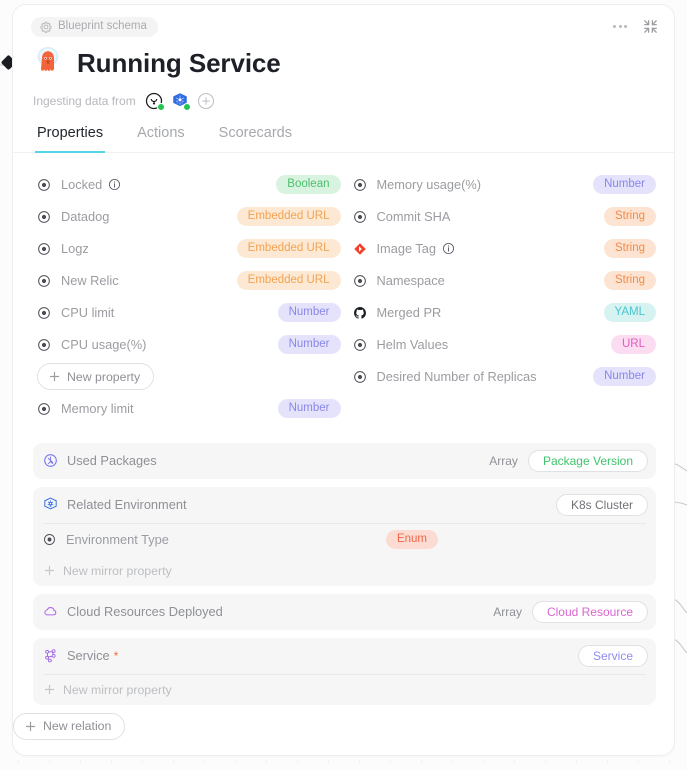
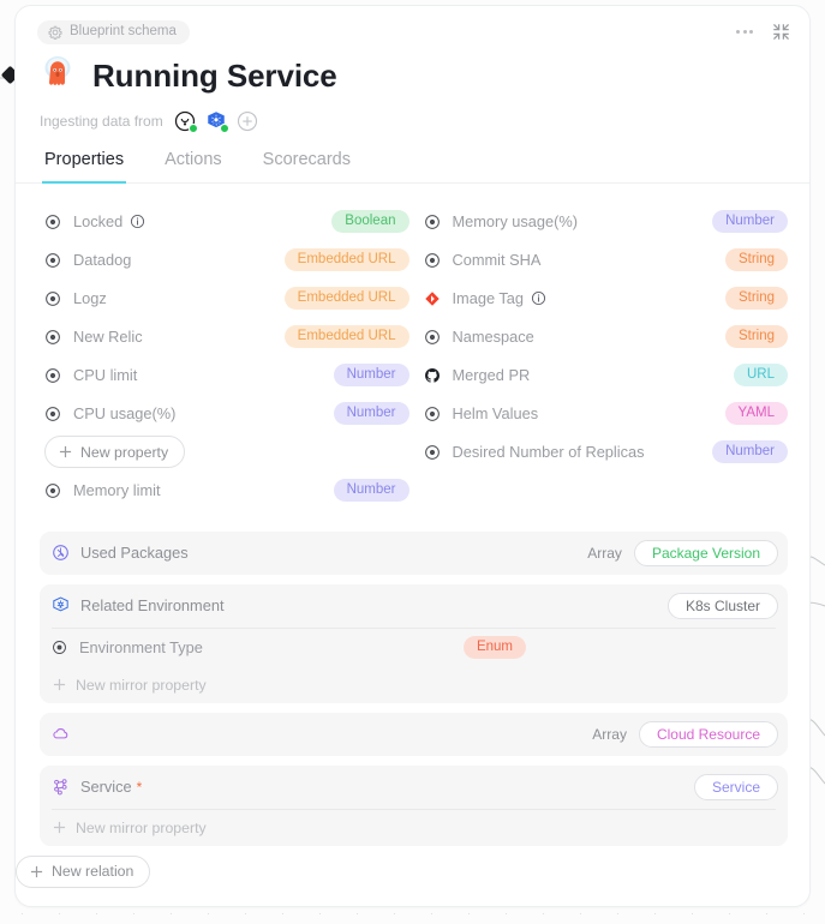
  Blueprint schema
  Running Service
  Ingesting data from
  Properties
  Actions
  Scorecards
  Locked
  Boolean
  Memory usage(%)
  Number
  Datadog
  Embedded URL
  Commit SHA
  String
  Logz
  Embedded URL
  Image Tag
  String
  New Relic
  Embedded URL
  Namespace
  String
  CPU limit
  Number
  Merged PR
- YAML
+ URL
  CPU usage(%)
  Number
  Helm Values
- URL
+ YAML
  New property
  Desired Number of Replicas
  Number
  Memory limit
  Number
  Used Packages
  Array
  Package Version
  Related Environment
  K8s Cluster
  Environment Type
  Enum
  New mirror property
- Cloud Resources Deployed
  Array
  Cloud Resource
  Service
  *
  Service
  New mirror property
  New relation
